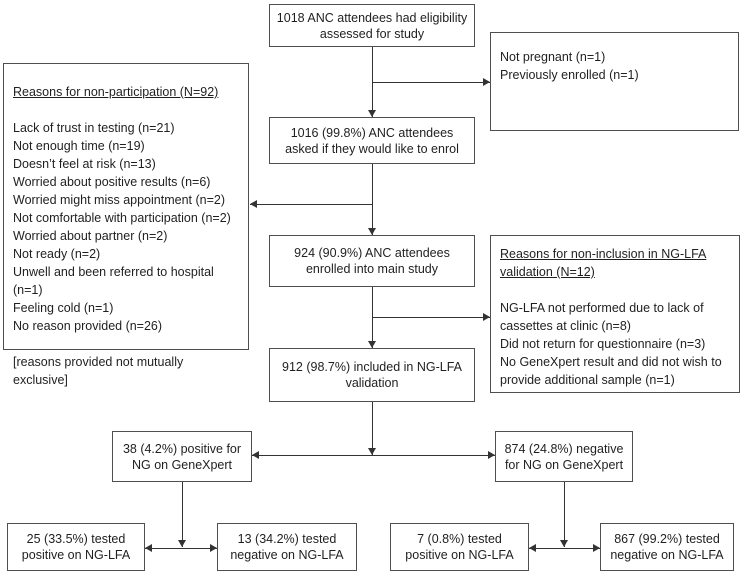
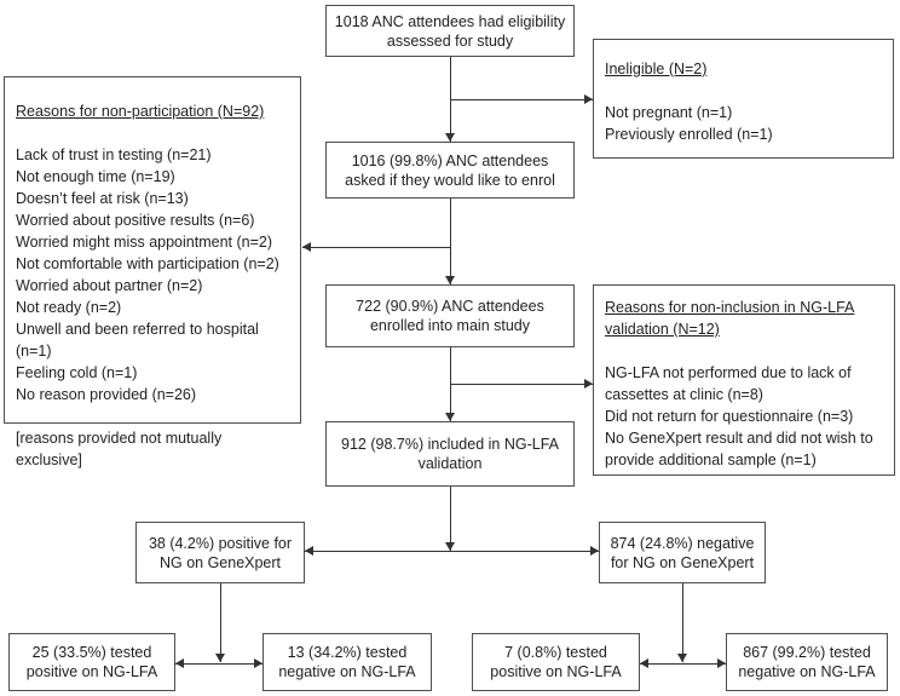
  1018 ANC attendees had eligibility assessed for study
  1016 (99.8%) ANC attendees asked if they would like to enrol
- 924 (90.9%) ANC attendees enrolled into main study
+ 722 (90.9%) ANC attendees enrolled into main study
  912 (98.7%) included in NG-LFA validation
  38 (4.2%) positive for NG on GeneXpert
  874 (24.8%) negative for NG on GeneXpert
  25 (33.5%) tested positive on NG-LFA
  13 (34.2%) tested negative on NG-LFA
  7 (0.8%) tested positive on NG-LFA
  867 (99.2%) tested negative on NG-LFA
+ Ineligible (N=2)
  Not pregnant (n=1)
  Previously enrolled (n=1)
  Reasons for non-participation (N=92)
  Lack of trust in testing (n=21)
  Not enough time (n=19)
  Doesn’t feel at risk (n=13)
  Worried about positive results (n=6)
  Worried might miss appointment (n=2)
  Not comfortable with participation (n=2)
  Worried about partner (n=2)
  Not ready (n=2)
  Unwell and been referred to hospital (n=1)
  Feeling cold (n=1)
  No reason provided (n=26)
  [reasons provided not mutually exclusive]
  Reasons for non-inclusion in NG-LFA validation (N=12)
  NG-LFA not performed due to lack of cassettes at clinic (n=8)
  Did not return for questionnaire (n=3)
  No GeneXpert result and did not wish to provide additional sample (n=1)
